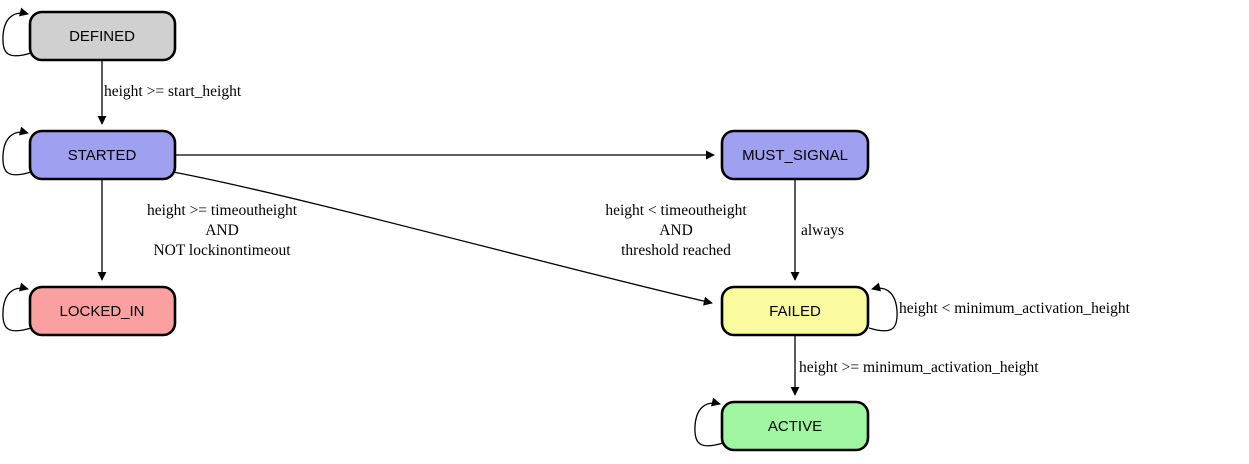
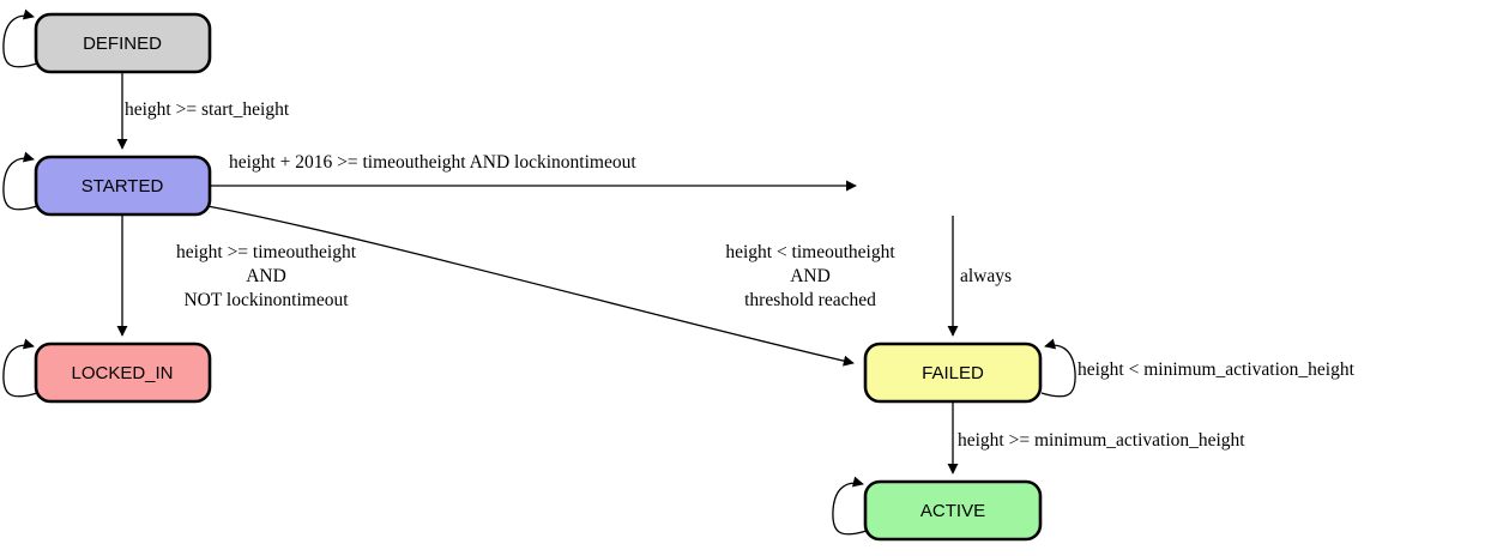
  height >= start_height
+ height + 2016 >= timeoutheight AND lockinontimeout
  height >= timeoutheight
  AND
  NOT lockinontimeout
  height < timeoutheight
  AND
  threshold reached
  always
  height < minimum_activation_height
  height >= minimum_activation_height
  DEFINED
  STARTED
  LOCKED_IN
- MUST_SIGNAL
  FAILED
  ACTIVE
